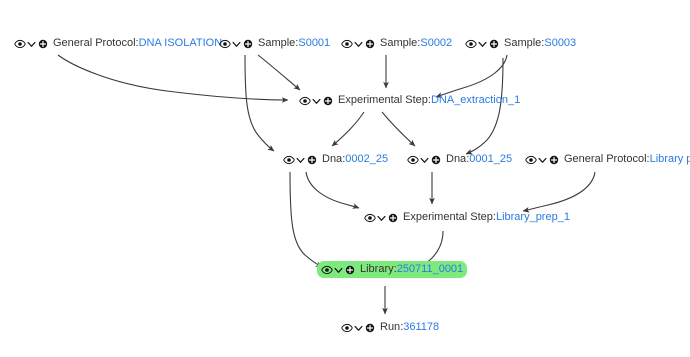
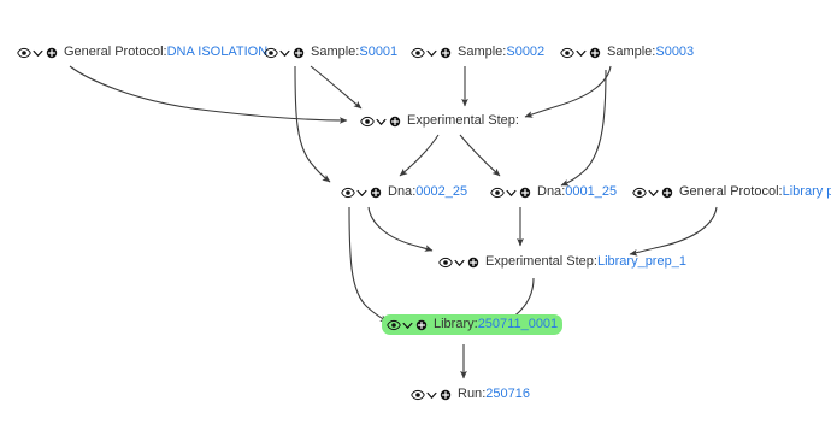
  General Protocol
  :
  DNA ISOLATION
  Sample
  :
  S0001
  Sample
  :
  S0002
  Sample
  :
  S0003
  Experimental Step
  :
- DNA_extraction_1
  Dna
  :
  0002_25
  Dna
  :
  0001_25
  General Protocol
  :
  Library p
  Experimental Step
  :
  Library_prep_1
  Library
  :
  250711_0001
  Run
  :
- 361178
+ 250716
